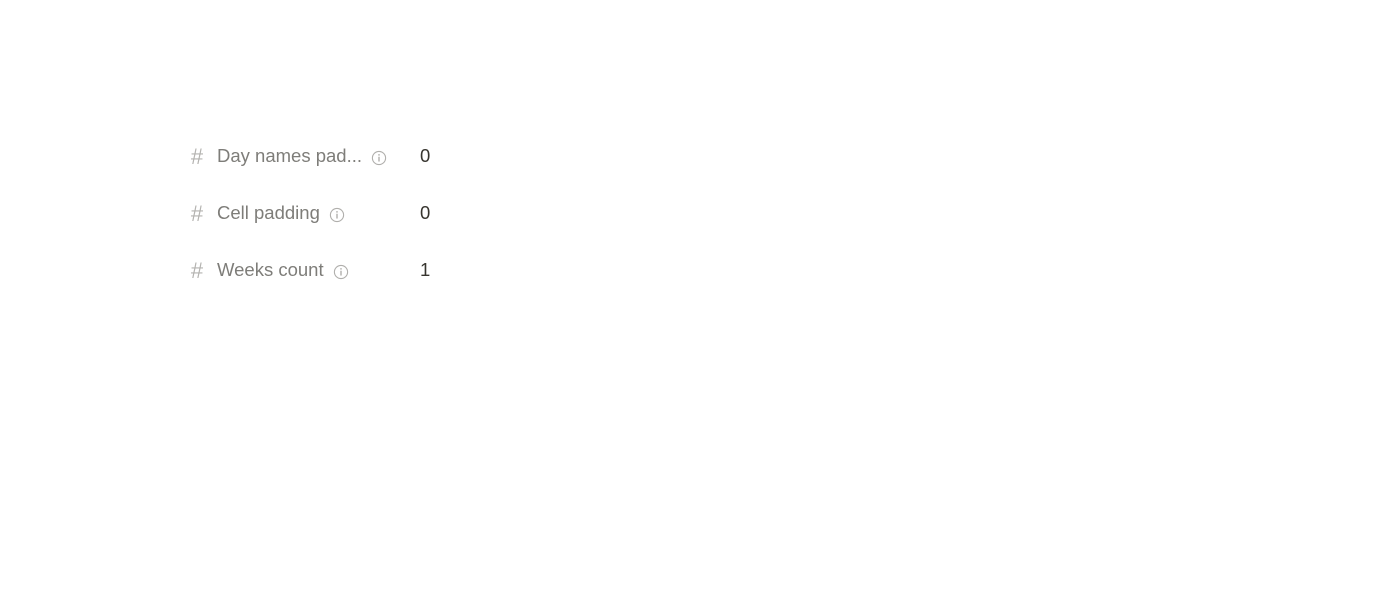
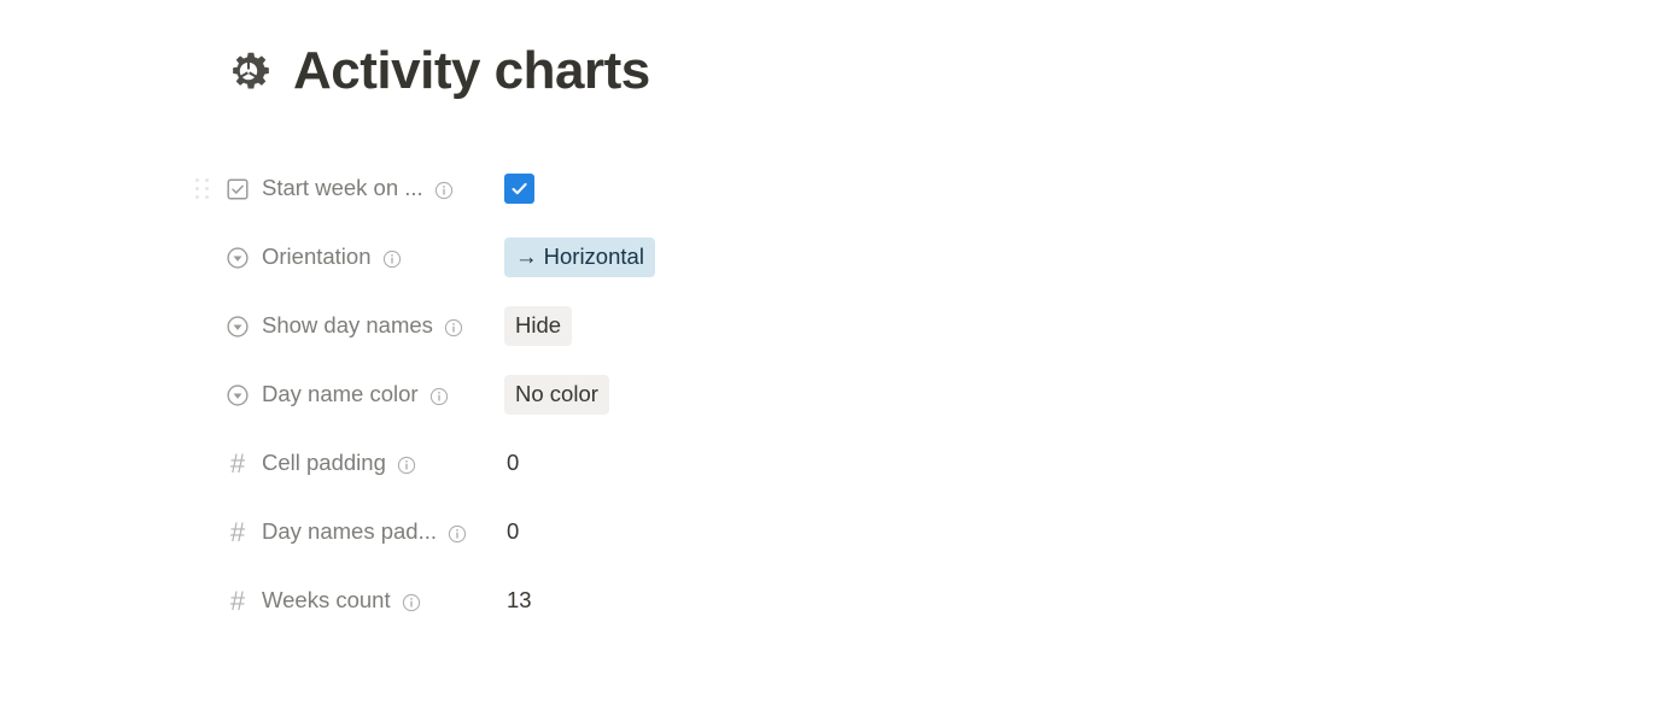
+ Activity charts
+ Start week on ...
+ Orientation
+ → Horizontal
+ Show day names
+ Hide
+ Day name color
+ No color
  #
- Day names pad...
+ Cell padding
  0
  #
- Cell padding
+ Day names pad...
  0
  #
  Weeks count
- 1
+ 13
